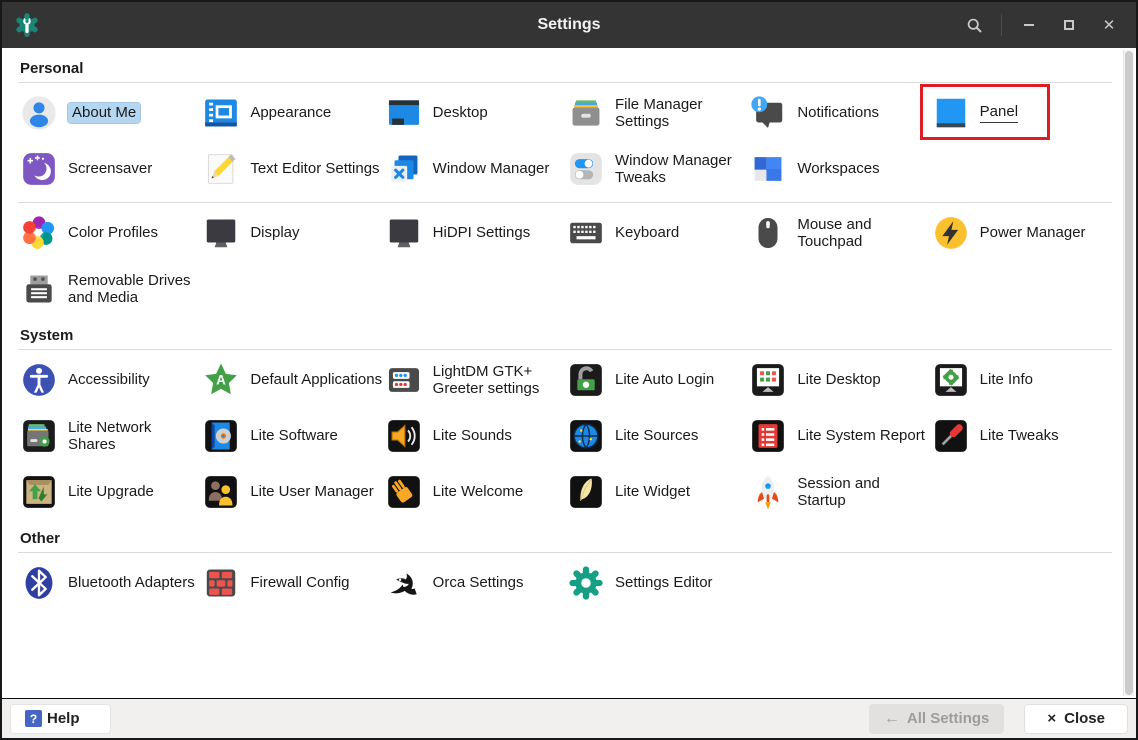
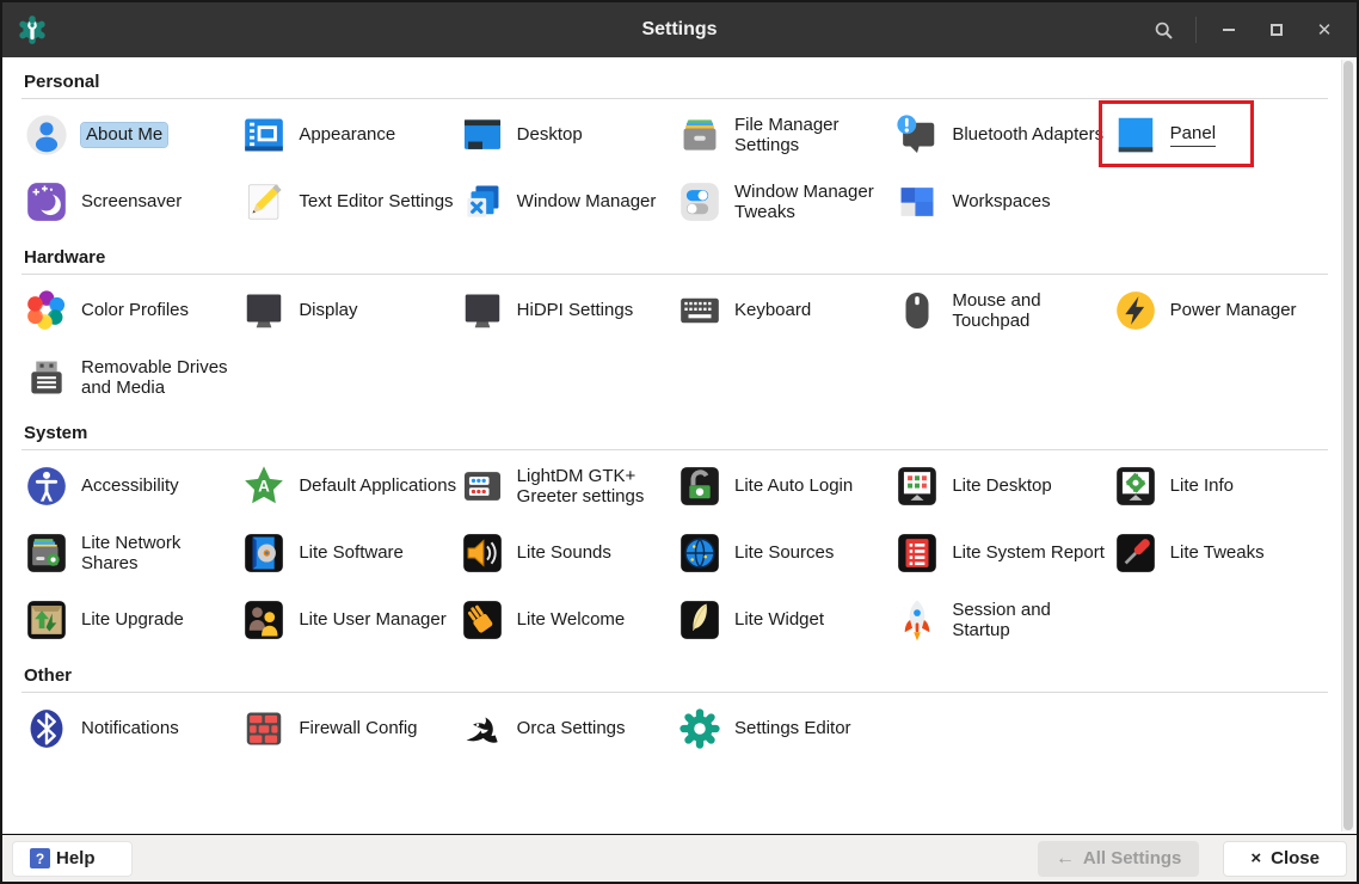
  Settings
  ✕
  Personal
  About Me
  Appearance
  Desktop
  File Manager Settings
- Notifications
+ Bluetooth Adapters
  Panel
  Screensaver
  Text Editor Settings
  Window Manager
  Window Manager Tweaks
  Workspaces
+ Hardware
  Color Profiles
  Display
  HiDPI Settings
  Keyboard
  Mouse and Touchpad
  Power Manager
  Removable Drives and Media
  System
  Accessibility
  A
  Default Applications
  LightDM GTK+ Greeter settings
  Lite Auto Login
  Lite Desktop
  Lite Info
  Lite Network Shares
  Lite Software
  Lite Sounds
  Lite Sources
  Lite System Report
  Lite Tweaks
  Lite Upgrade
  Lite User Manager
  Lite Welcome
  Lite Widget
  Session and Startup
  Other
- Bluetooth Adapters
+ Notifications
  Firewall Config
  Orca Settings
  Settings Editor
  ?
  Help
  ←
  All Settings
  ×
  Close
